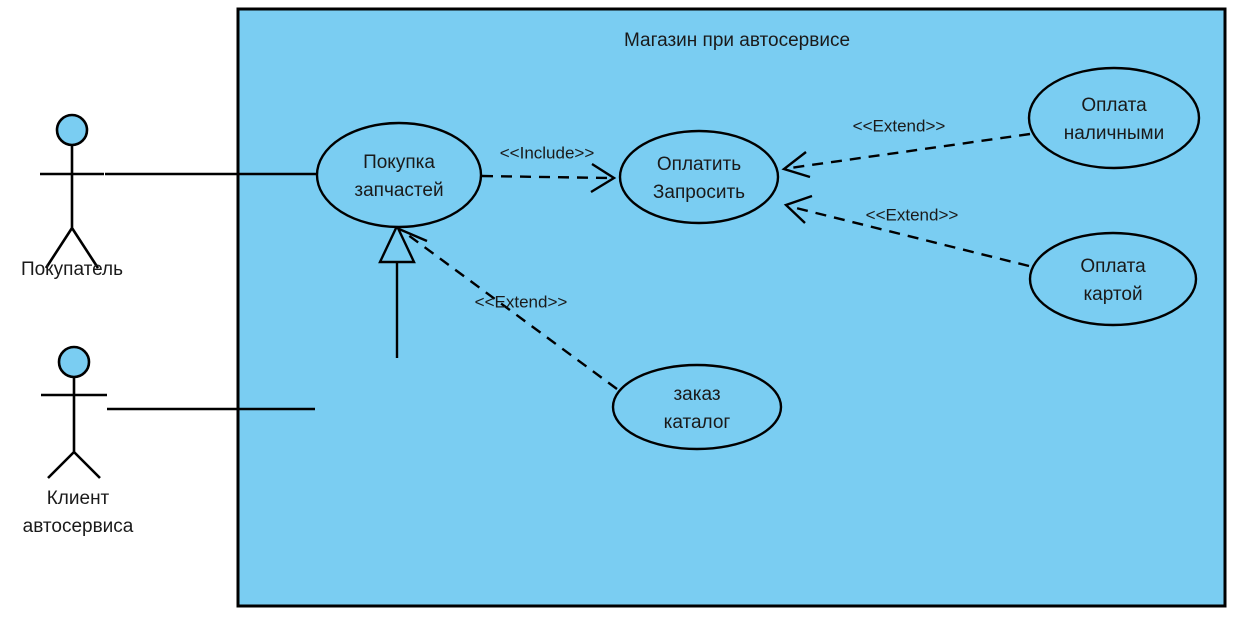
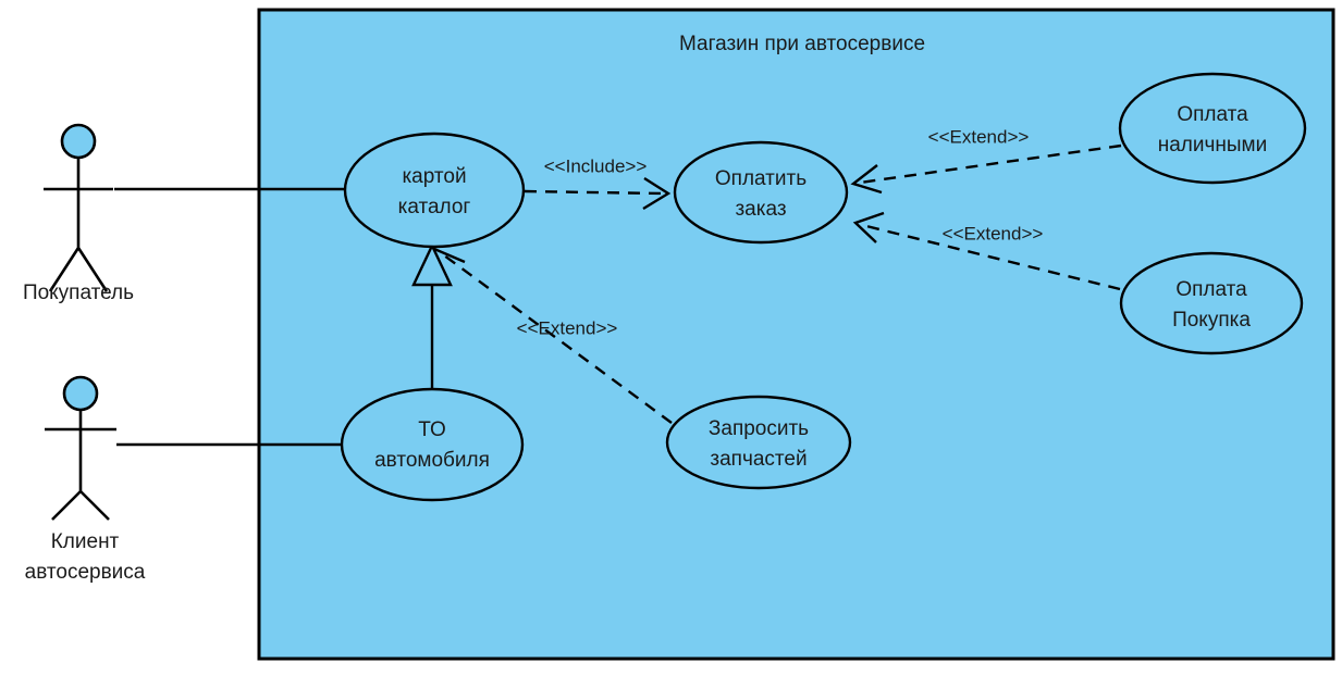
  Магазин при автосервисе
  Покупатель
  Клиент
  автосервиса
- Покупка
+ картой
- запчастей
+ каталог
  Оплатить
- Запросить
+ заказ
  Оплата
  наличными
  Оплата
- картой
+ Покупка
+ ТО
+ автомобиля
- заказ
+ Запросить
- каталог
+ запчастей
  <<Include>>
  <<Extend>>
  <<Extend>>
  <<Extend>>
